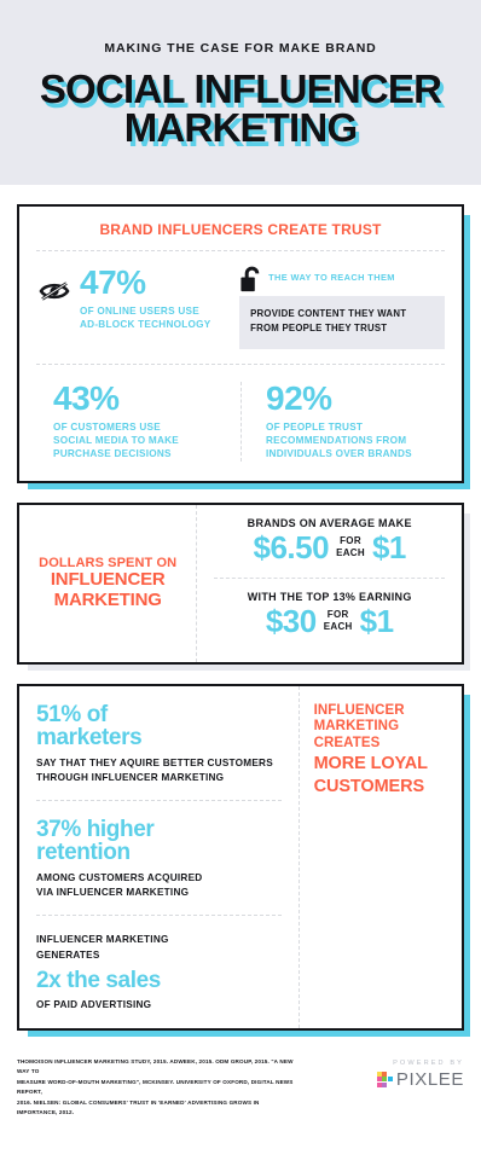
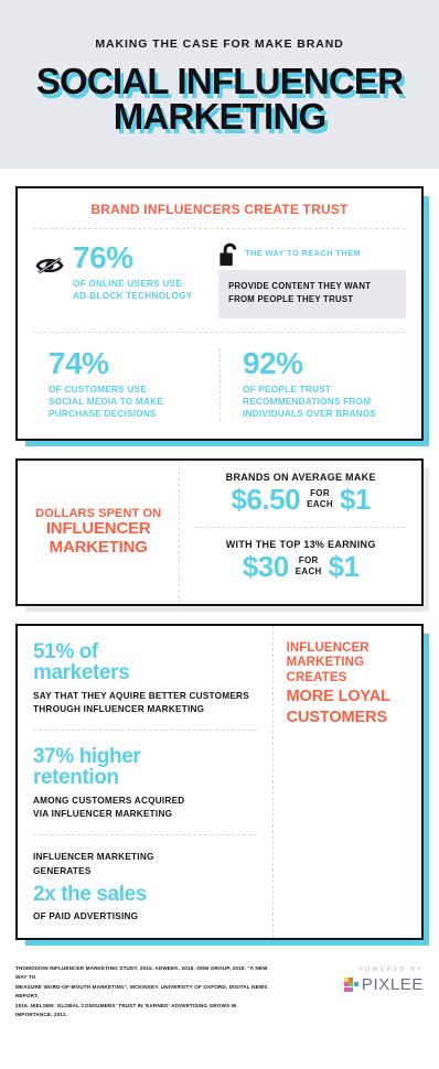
  MAKING THE CASE FOR MAKE BRAND
  SOCIAL INFLUENCER
  MARKETING
  BRAND INFLUENCERS CREATE TRUST
- 47%
+ 76%
  OF ONLINE USERS USE
  AD-BLOCK TECHNOLOGY
  THE WAY TO REACH THEM
  PROVIDE CONTENT THEY WANT
  FROM PEOPLE THEY TRUST
- 43%
+ 74%
  OF CUSTOMERS USE
  SOCIAL MEDIA TO MAKE
  PURCHASE DECISIONS
  92%
  OF PEOPLE TRUST
  RECOMMENDATIONS FROM
  INDIVIDUALS OVER BRANDS
  DOLLARS SPENT ON
  INFLUENCER
  MARKETING
  BRANDS ON AVERAGE MAKE
  $6.50
  FOR
  EACH
  $1
  WITH THE TOP 13% EARNING
  $30
  FOR
  EACH
  $1
  51% of
  marketers
  SAY THAT THEY AQUIRE BETTER CUSTOMERS
  THROUGH INFLUENCER MARKETING
  37% higher
  retention
  AMONG CUSTOMERS ACQUIRED
  VIA INFLUENCER MARKETING
  INFLUENCER MARKETING
  GENERATES
  2x the sales
  OF PAID ADVERTISING
  INFLUENCER
  MARKETING
  CREATES
  MORE LOYAL
  CUSTOMERS
  PIXLEE
